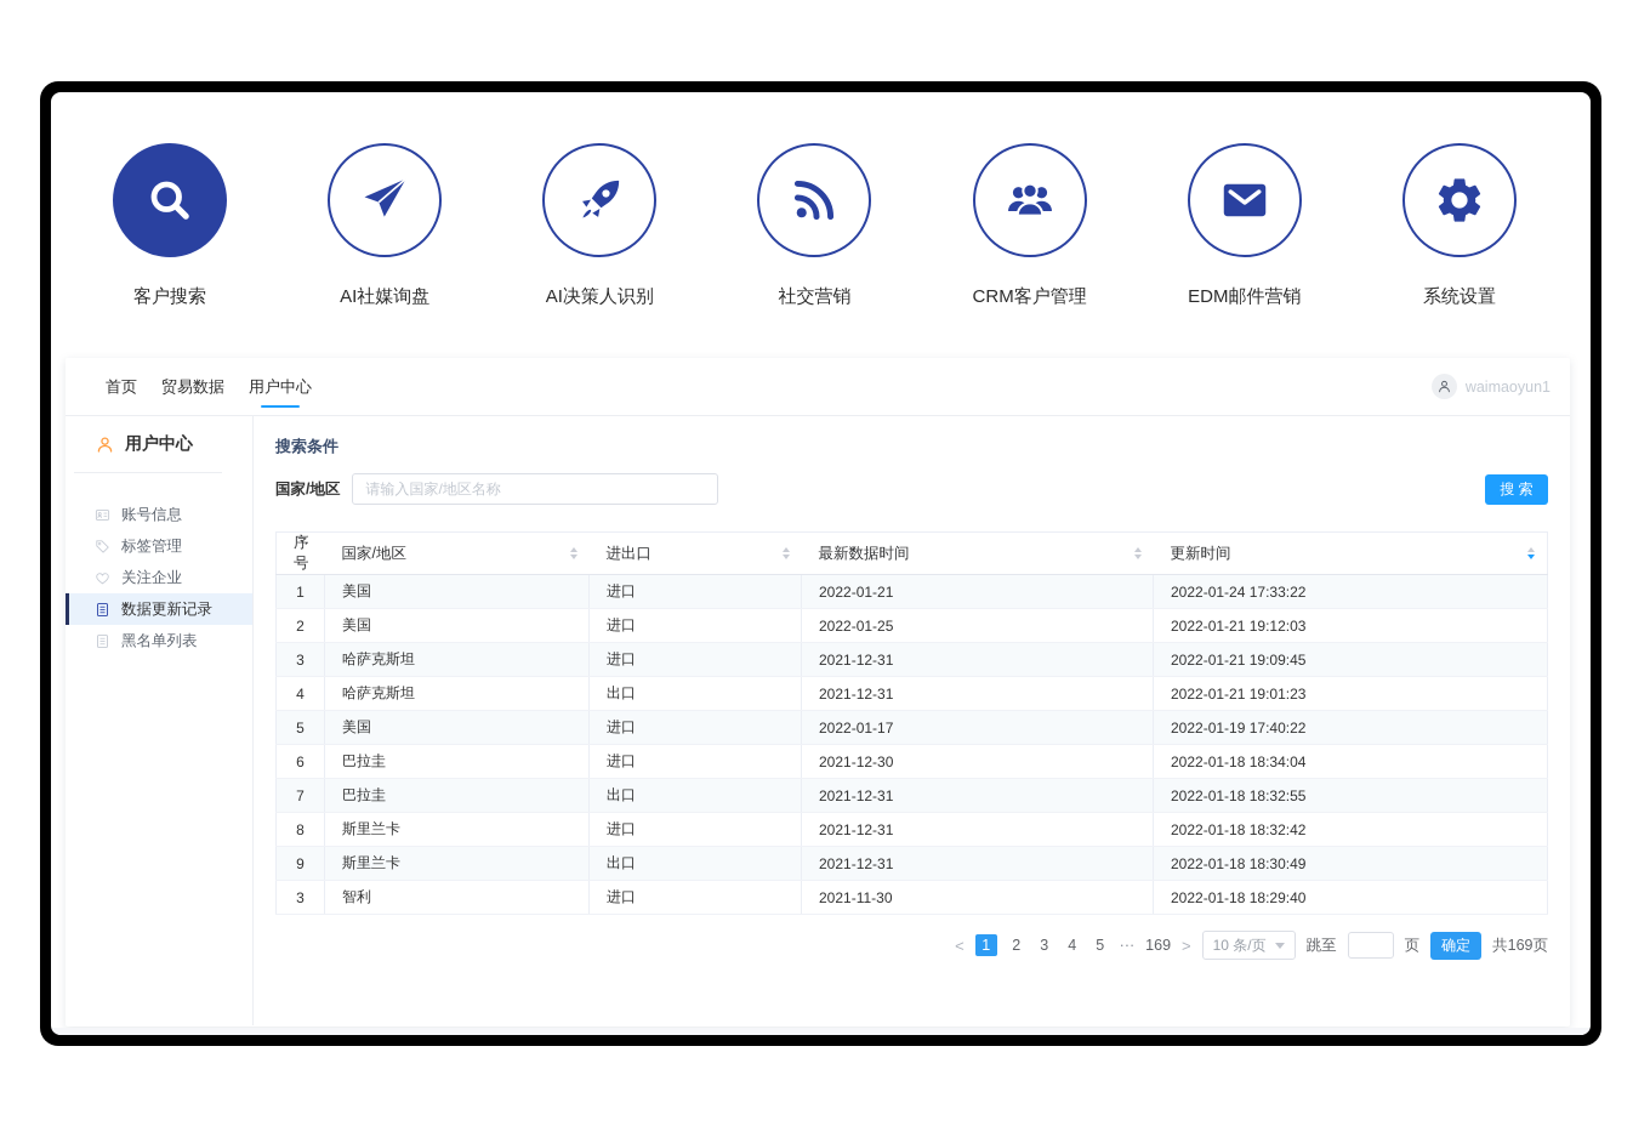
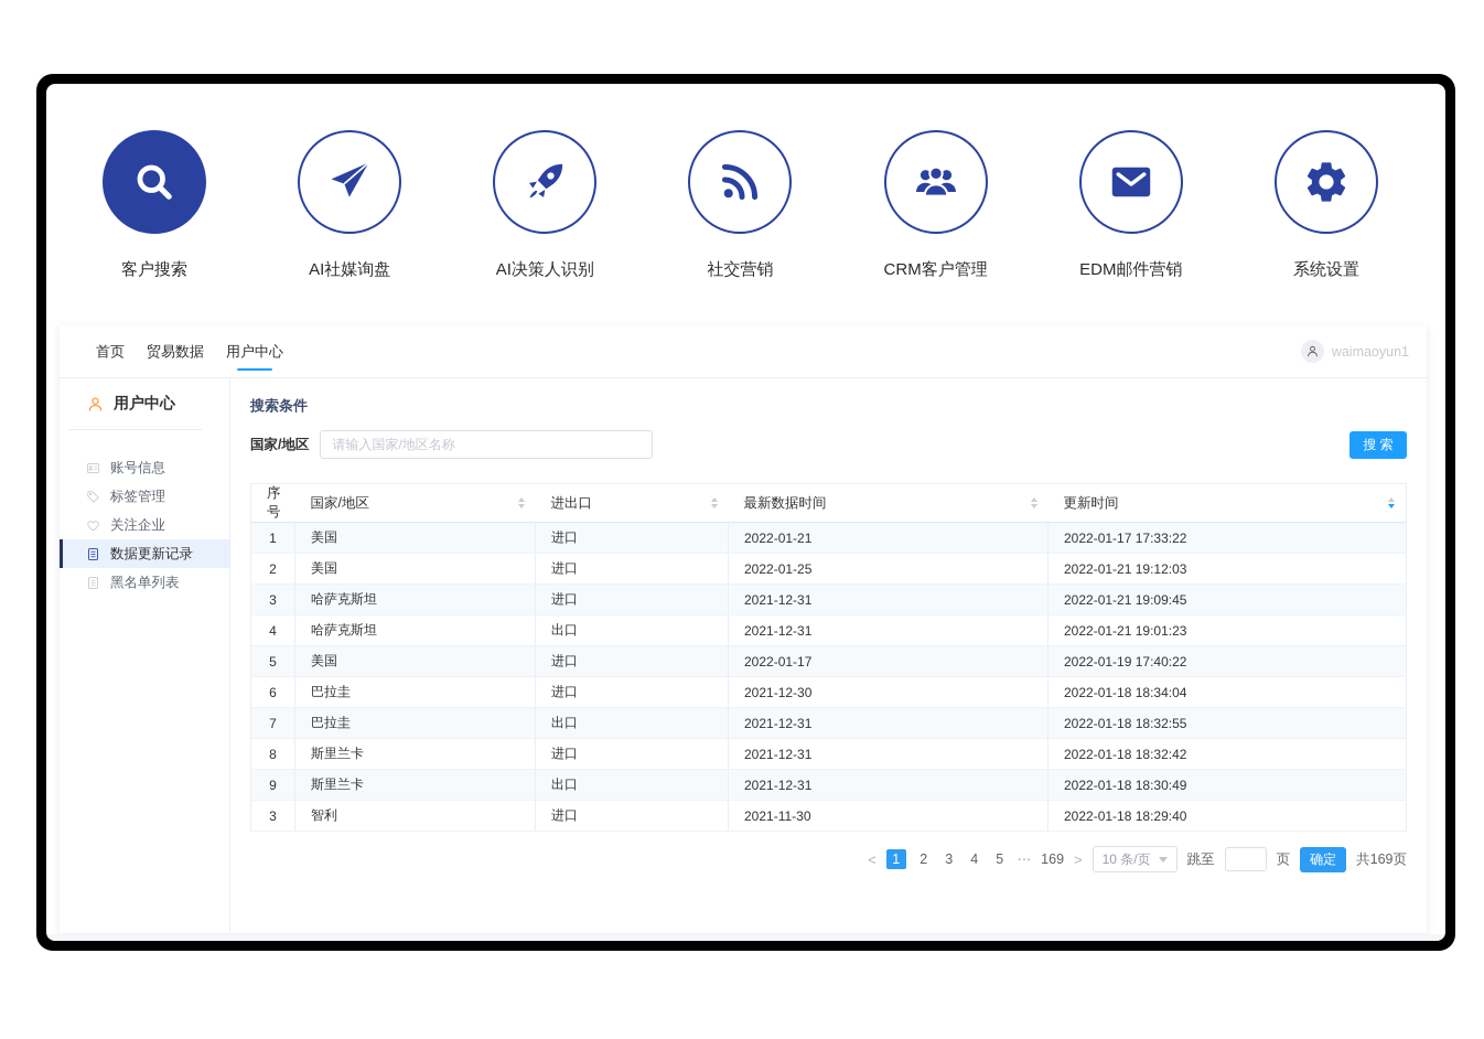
  客户搜索
  AI社媒询盘
  AI决策人识别
  社交营销
  CRM客户管理
  EDM邮件营销
  系统设置
  首页
  贸易数据
  用户中心
  waimaoyun1
  用户中心
  账号信息
  标签管理
  关注企业
  数据更新记录
  黑名单列表
  搜索条件
  国家/地区
  请输入国家/地区名称
  搜 索
  序号	国家/地区	进出口	最新数据时间	更新时间
- 1	美国	进口	2022-01-21	2022-01-24 17:33:22
+ 1	美国	进口	2022-01-21	2022-01-17 17:33:22
  2	美国	进口	2022-01-25	2022-01-21 19:12:03
  3	哈萨克斯坦	进口	2021-12-31	2022-01-21 19:09:45
  4	哈萨克斯坦	出口	2021-12-31	2022-01-21 19:01:23
  5	美国	进口	2022-01-17	2022-01-19 17:40:22
  6	巴拉圭	进口	2021-12-30	2022-01-18 18:34:04
  7	巴拉圭	出口	2021-12-31	2022-01-18 18:32:55
  8	斯里兰卡	进口	2021-12-31	2022-01-18 18:32:42
  9	斯里兰卡	出口	2021-12-31	2022-01-18 18:30:49
  3	智利	进口	2021-11-30	2022-01-18 18:29:40
  <
  1
  2
  3
  4
  5
  ···
  169
  >
  10 条/页
  跳至
  页
  确定
  共169页
